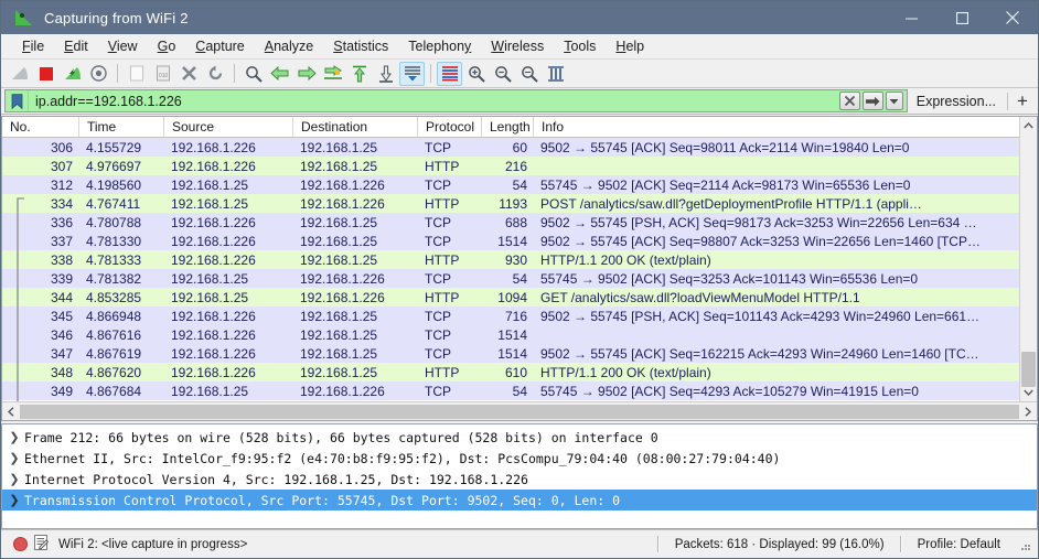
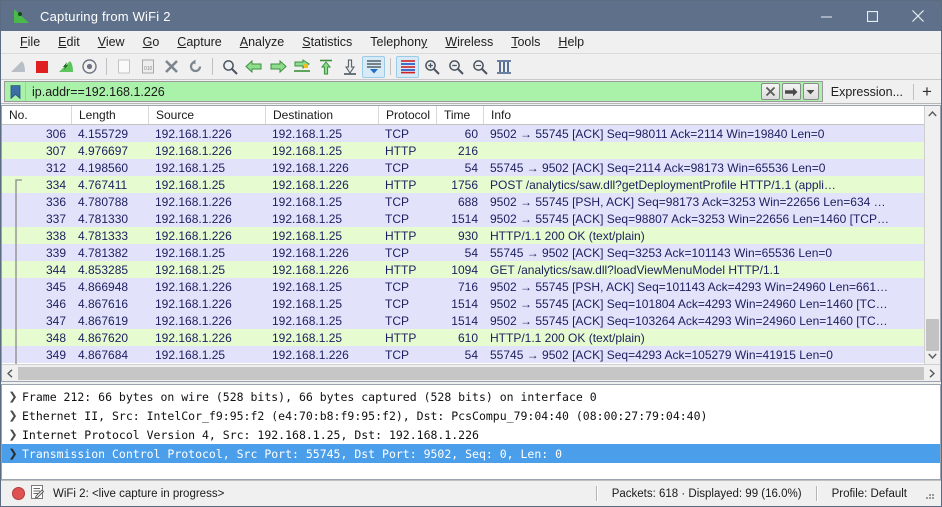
  Capturing from WiFi 2
  File
  Edit
  View
  Go
  Capture
  Analyze
  Statistics
  Telephony
  Wireless
  Tools
  Help
  ip.addr==192.168.1.226
  Expression...
  +
  No.
- Time
+ Length
  Source
  Destination
  Protocol
- Length
+ Time
  Info
  306
  4.155729
  192.168.1.226
  192.168.1.25
  TCP
  60
  9502 → 55745 [ACK] Seq=98011 Ack=2114 Win=19840 Len=0
  307
  4.976697
  192.168.1.226
  192.168.1.25
  HTTP
  216
  312
  4.198560
  192.168.1.25
  192.168.1.226
  TCP
  54
  55745 → 9502 [ACK] Seq=2114 Ack=98173 Win=65536 Len=0
  334
  4.767411
  192.168.1.25
  192.168.1.226
  HTTP
- 1193
+ 1756
  POST /analytics/saw.dll?getDeploymentProfile HTTP/1.1 (appli…
  336
  4.780788
  192.168.1.226
  192.168.1.25
  TCP
  688
  9502 → 55745 [PSH, ACK] Seq=98173 Ack=3253 Win=22656 Len=634 …
  337
  4.781330
  192.168.1.226
  192.168.1.25
  TCP
  1514
  9502 → 55745 [ACK] Seq=98807 Ack=3253 Win=22656 Len=1460 [TCP…
  338
  4.781333
  192.168.1.226
  192.168.1.25
  HTTP
  930
  HTTP/1.1 200 OK (text/plain)
  339
  4.781382
  192.168.1.25
  192.168.1.226
  TCP
  54
  55745 → 9502 [ACK] Seq=3253 Ack=101143 Win=65536 Len=0
  344
  4.853285
  192.168.1.25
  192.168.1.226
  HTTP
  1094
  GET /analytics/saw.dll?loadViewMenuModel HTTP/1.1
  345
  4.866948
  192.168.1.226
  192.168.1.25
  TCP
  716
  9502 → 55745 [PSH, ACK] Seq=101143 Ack=4293 Win=24960 Len=661…
  346
  4.867616
  192.168.1.226
  192.168.1.25
  TCP
  1514
+ 9502 → 55745 [ACK] Seq=101804 Ack=4293 Win=24960 Len=1460 [TC…
  347
  4.867619
  192.168.1.226
  192.168.1.25
  TCP
  1514
- 9502 → 55745 [ACK] Seq=162215 Ack=4293 Win=24960 Len=1460 [TC…
+ 9502 → 55745 [ACK] Seq=103264 Ack=4293 Win=24960 Len=1460 [TC…
  348
  4.867620
  192.168.1.226
  192.168.1.25
  HTTP
  610
  HTTP/1.1 200 OK (text/plain)
  349
  4.867684
  192.168.1.25
  192.168.1.226
  TCP
  54
  55745 → 9502 [ACK] Seq=4293 Ack=105279 Win=41915 Len=0
  ❯
  Frame 212: 66 bytes on wire (528 bits), 66 bytes captured (528 bits) on interface 0
  ❯
  Ethernet II, Src: IntelCor_f9:95:f2 (e4:70:b8:f9:95:f2), Dst: PcsCompu_79:04:40 (08:00:27:79:04:40)
  ❯
  Internet Protocol Version 4, Src: 192.168.1.25, Dst: 192.168.1.226
  ❯
  Transmission Control Protocol, Src Port: 55745, Dst Port: 9502, Seq: 0, Len: 0
  WiFi 2: <live capture in progress>
  Packets: 618 · Displayed: 99 (16.0%)
  Profile: Default
